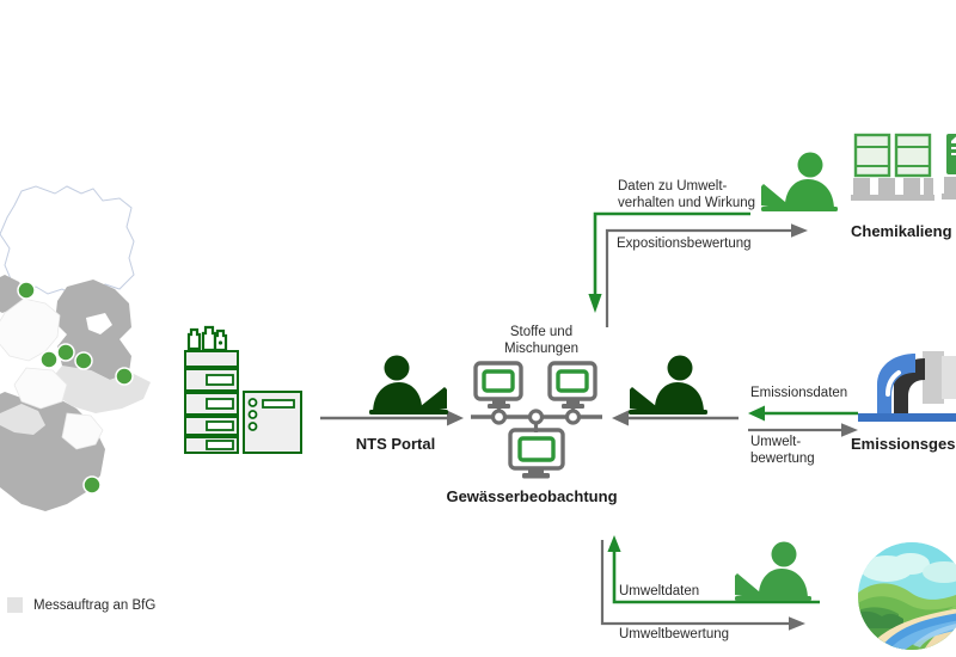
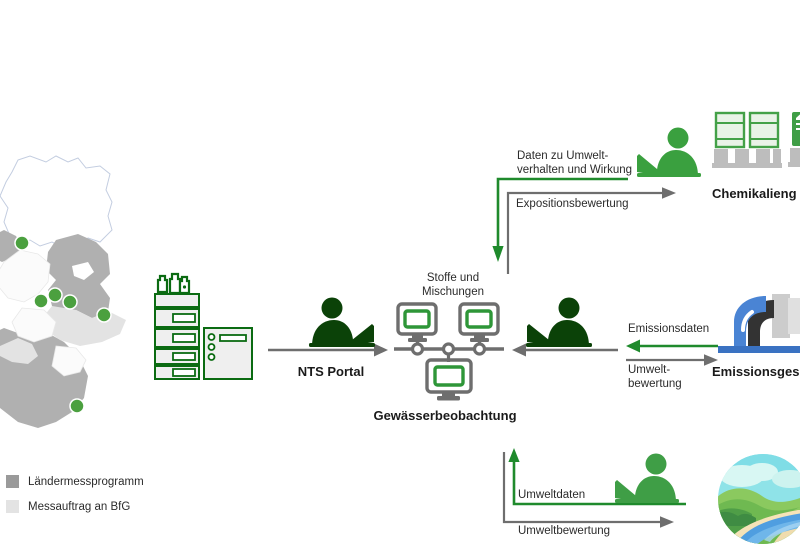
+ Ländermessprogramm
  Messauftrag an BfG
  NTS Portal
  Stoffe und
  Mischungen
  Gewässerbeobachtung
  Daten zu Umwelt-
  verhalten und Wirkung
  Expositionsbewertung
  Chemikalieng
  Emissionsdaten
  Umwelt-
  bewertung
  Emissionsges
  Umweltdaten
  Umweltbewertung
